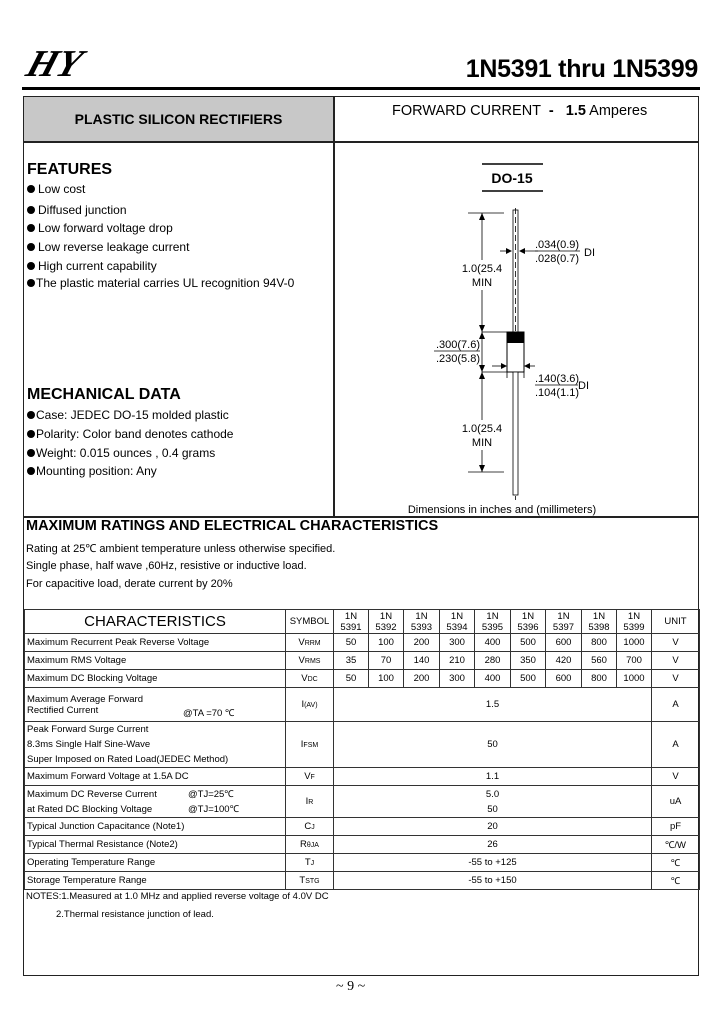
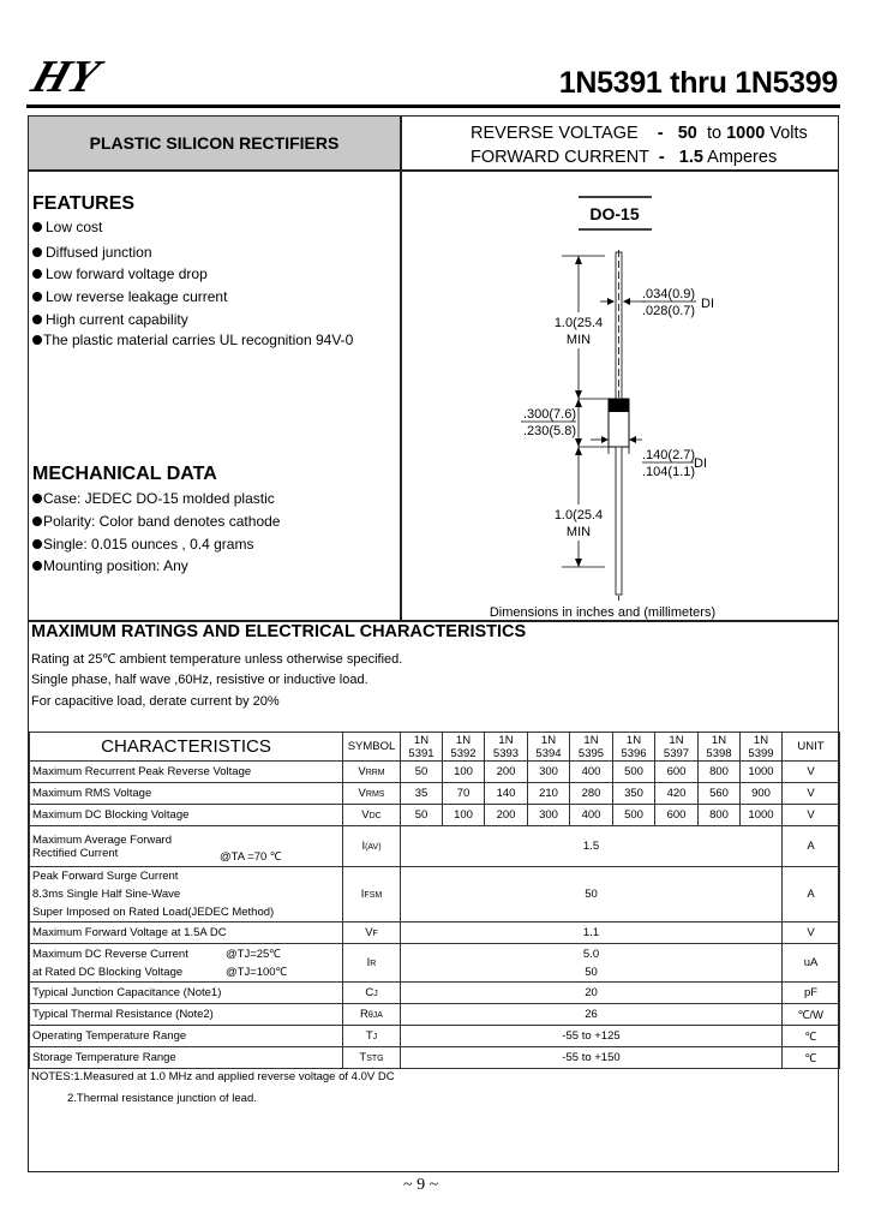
  1N5391 thru 1N5399
  PLASTIC SILICON RECTIFIERS
+ REVERSE VOLTAGE - 50 to 1000 Volts
  FORWARD CURRENT - 1.5 Amperes
  FEATURES
  Low cost
  Diffused junction
  Low forward voltage drop
  Low reverse leakage current
  High current capability
  The plastic material carries UL recognition 94V-0
  MECHANICAL DATA
  Case: JEDEC DO-15 molded plastic
  Polarity: Color band denotes cathode
- Weight: 0.015 ounces , 0.4 grams
+ Single: 0.015 ounces , 0.4 grams
  Mounting position: Any
  DO-15
  1.0(25.4
  MIN
  .034(0.9)
  .028(0.7)
  DI
  .300(7.6)
  .230(5.8)
- .140(3.6)
+ .140(2.7)
  .104(1.1)
  DI
  1.0(25.4
  MIN
  Dimensions in inches and (millimeters)
  MAXIMUM RATINGS AND ELECTRICAL CHARACTERISTICS
  Rating at 25℃ ambient temperature unless otherwise specified.
  Single phase, half wave ,60Hz, resistive or inductive load.
  For capacitive load, derate current by 20%
  CHARACTERISTICS	SYMBOL	1N5391	1N5392	1N5393	1N5394	1N5395	1N5396	1N5397	1N5398	1N5399	UNIT
  Maximum Recurrent Peak Reverse Voltage	V	50	100	200	300	400	500	600	800	1000	V
- Maximum RMS Voltage	V	35	70	140	210	280	350	420	560	700	V
+ Maximum RMS Voltage	V	35	70	140	210	280	350	420	560	900	V
  Maximum DC Blocking Voltage	V	50	100	200	300	400	500	600	800	1000	V
  Maximum Average ForwardRectified Current @TA =70 ℃	I	1.5	A
  Peak Forward Surge Current8.3ms Single Half Sine-WaveSuper Imposed on Rated Load(JEDEC Method)	I	50	A
  Maximum Forward Voltage at 1.5A DC	V	1.1	V
  Maximum DC Reverse Current @TJ=25℃at Rated DC Blocking Voltage @TJ=100℃	I	5.050	uA
  Typical Junction Capacitance (Note1)	C	20	pF
  Typical Thermal Resistance (Note2)	R	26	℃/W
  Operating Temperature Range	T	-55 to +125	℃
  Storage Temperature Range	T	-55 to +150	℃
  NOTES:1.Measured at 1.0 MHz and applied reverse voltage of 4.0V DC
  2.Thermal resistance junction of lead.
  ~ 9 ~
